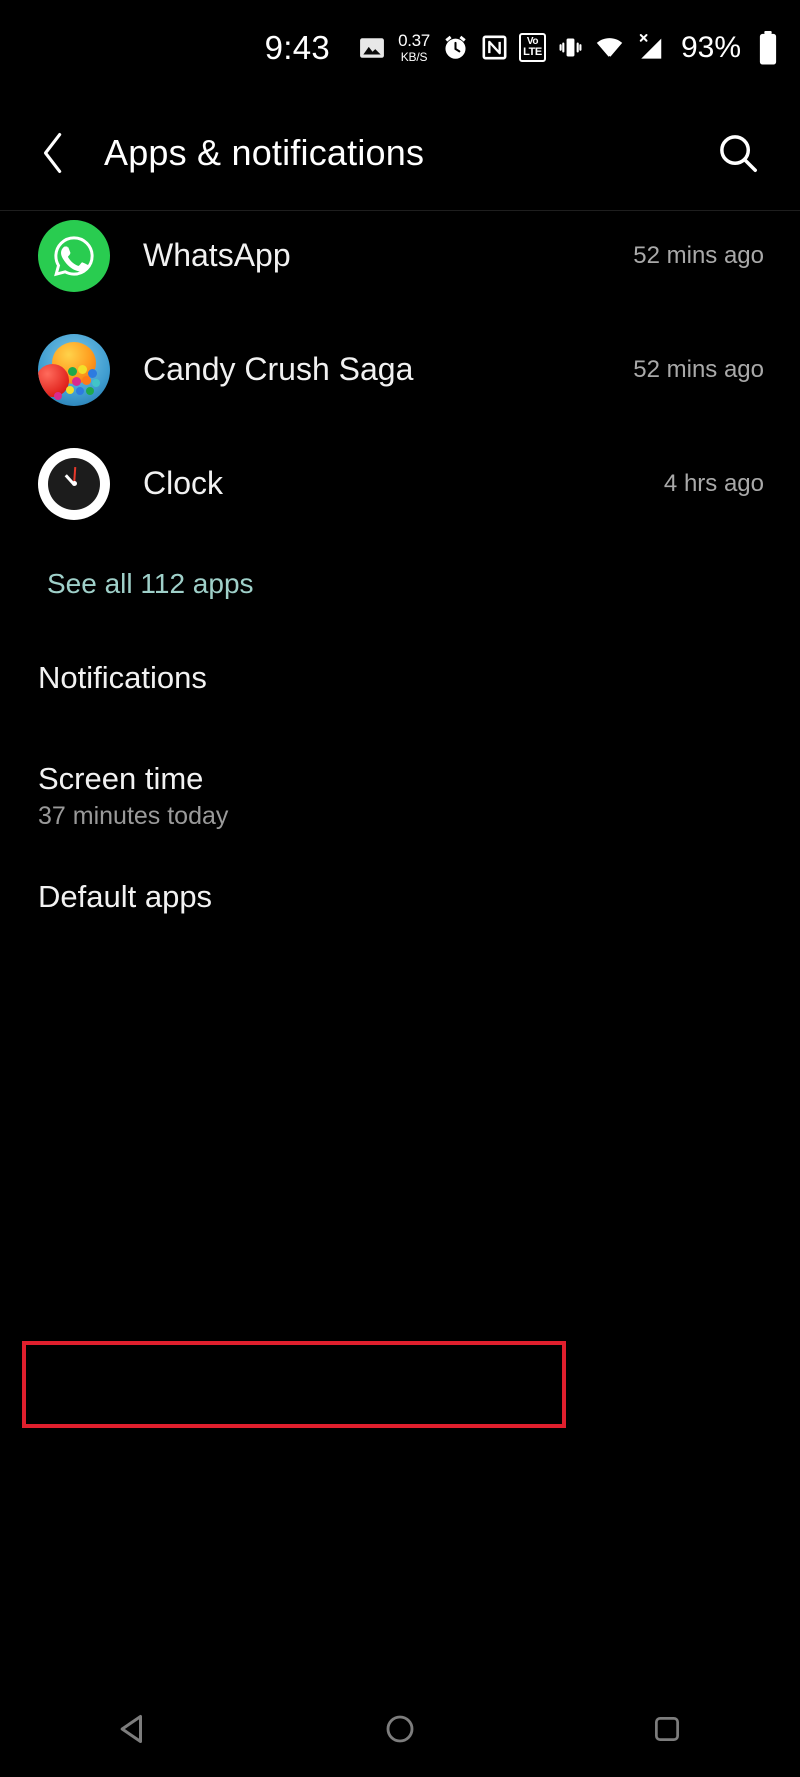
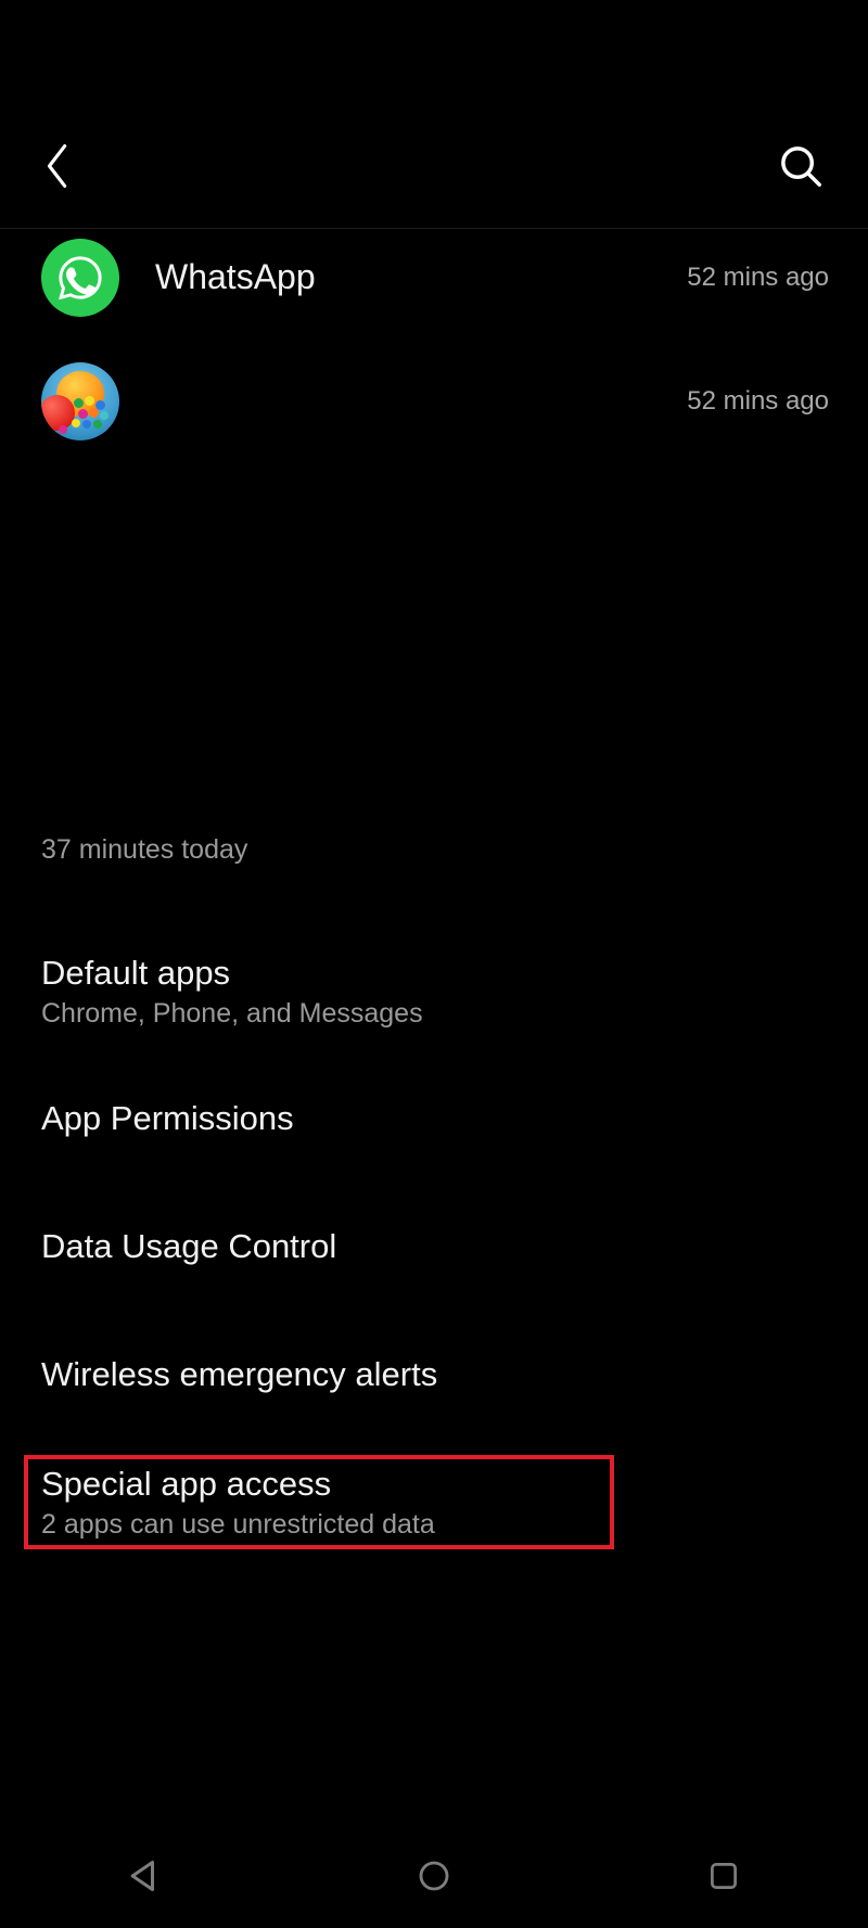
- 9:43
- 0.37
- KB/S
- Vo
- LTE
- 93%
- Apps & notifications
  WhatsApp
  52 mins ago
- Candy Crush Saga
  52 mins ago
- Clock
- 4 hrs ago
- See all 112 apps
- Notifications
- Screen time
  37 minutes today
  Default apps
+ Chrome, Phone, and Messages
+ App Permissions
+ Data Usage Control
+ Wireless emergency alerts
+ Special app access
+ 2 apps can use unrestricted data
